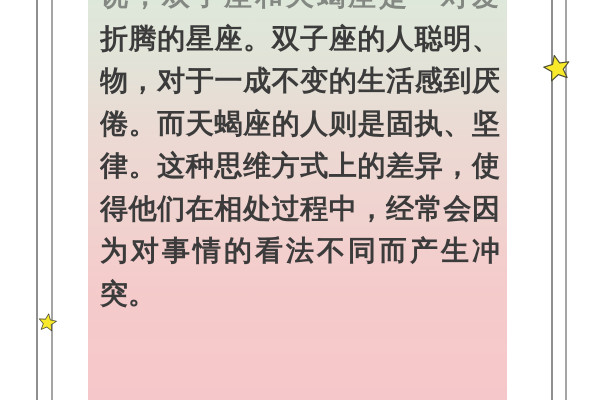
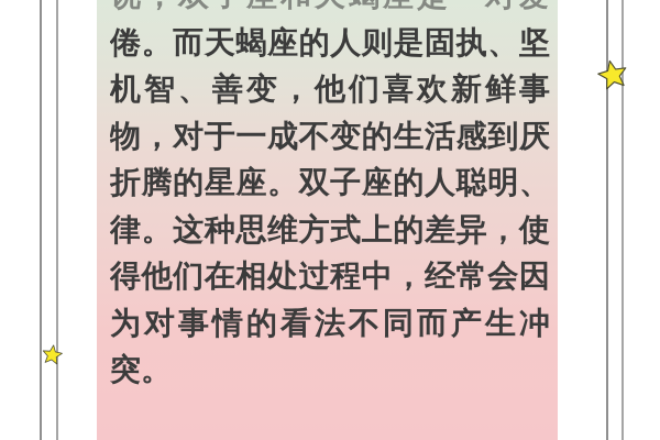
- 折腾的星座。双子座的人聪明、
+ 倦。而天蝎座的人则是固执、坚
+ 机智、善变，他们喜欢新鲜事
  物，对于一成不变的生活感到厌
- 倦。而天蝎座的人则是固执、坚
+ 折腾的星座。双子座的人聪明、
  律。这种思维方式上的差异，使
  得他们在相处过程中，经常会因
  为对事情的看法不同而产生冲
  突。
